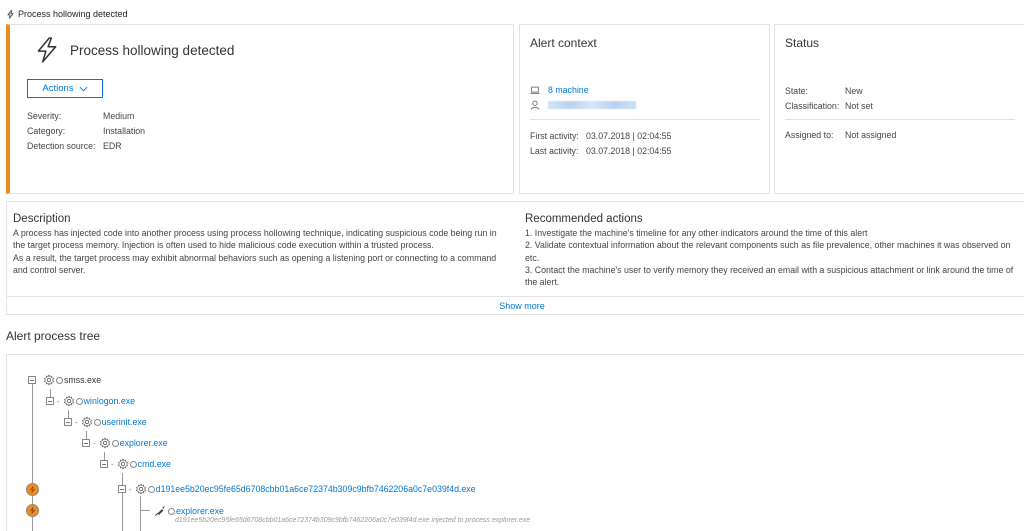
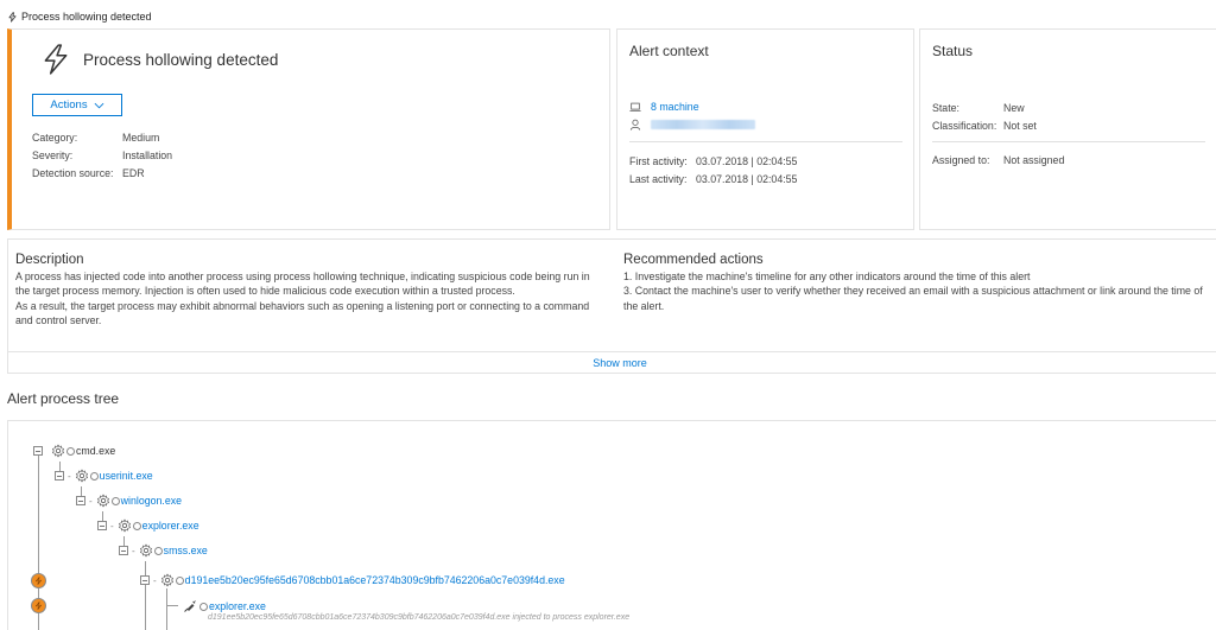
  Process hollowing detected
  Process hollowing detected
  Actions
- Severity:
+ Category:
  Medium
- Category:
+ Severity:
  Installation
  Detection source:
  EDR
  Alert context
  8 machine
  First activity:
  03.07.2018 | 02:04:55
  Last activity:
  03.07.2018 | 02:04:55
  Status
  State:
  New
  Classification:
  Not set
  Assigned to:
  Not assigned
  Description
  A process has injected code into another process using process hollowing technique, indicating suspicious code being run in the target process memory. Injection is often used to hide malicious code execution within a trusted process.
  As a result, the target process may exhibit abnormal behaviors such as opening a listening port or connecting to a command and control server.
  Recommended actions
  1. Investigate the machine's timeline for any other indicators around the time of this alert
- 2. Validate contextual information about the relevant components such as file prevalence, other machines it was observed on etc.
- 3. Contact the machine's user to verify memory they received an email with a suspicious attachment or link around the time of the alert.
+ 3. Contact the machine's user to verify whether they received an email with a suspicious attachment or link around the time of the alert.
  Show more
  Alert process tree
- smss.exe
+ cmd.exe
  -
- winlogon.exe
+ userinit.exe
  -
- userinit.exe
+ winlogon.exe
  -
  explorer.exe
  -
- cmd.exe
+ smss.exe
  -
  d191ee5b20ec95fe65d6708cbb01a6ce72374b309c9bfb7462206a0c7e039f4d.exe
  explorer.exe
